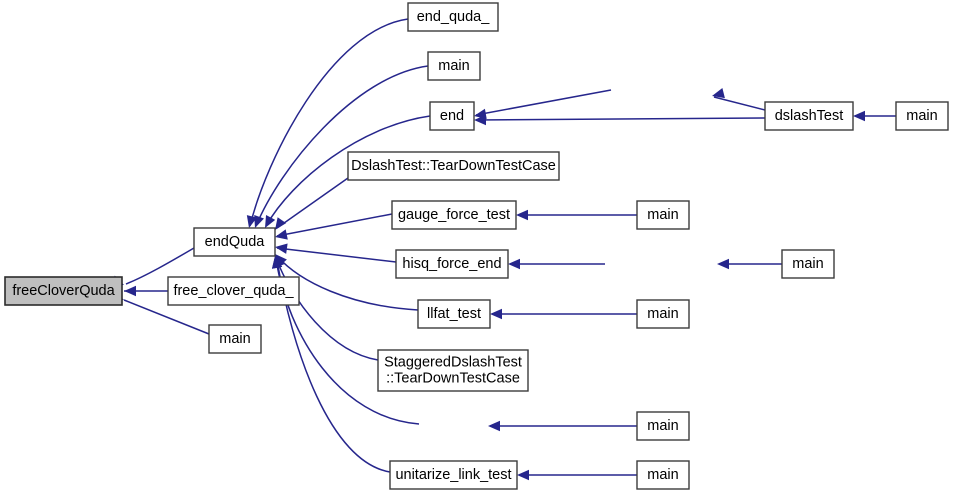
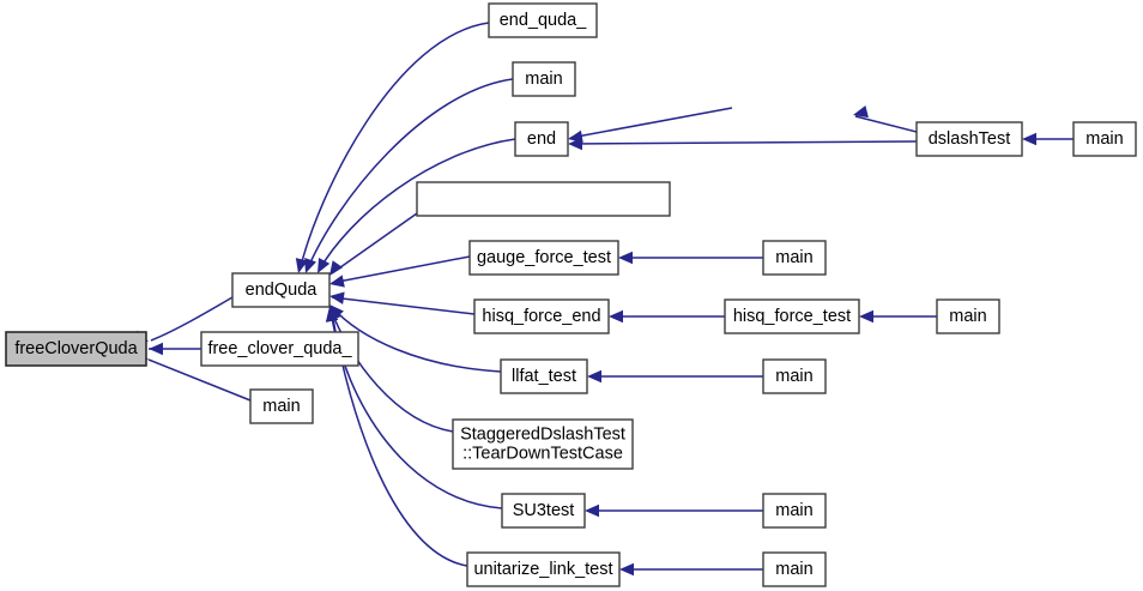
  freeCloverQuda
  free_clover_quda_
  main
  endQuda
  end_quda_
  main
  end
  dslashTest
  main
- DslashTest::TearDownTestCase
  gauge_force_test
  main
  hisq_force_end
+ hisq_force_test
  main
  llfat_test
  main
  StaggeredDslashTest ::TearDownTestCase
+ SU3test
  main
  unitarize_link_test
  main
